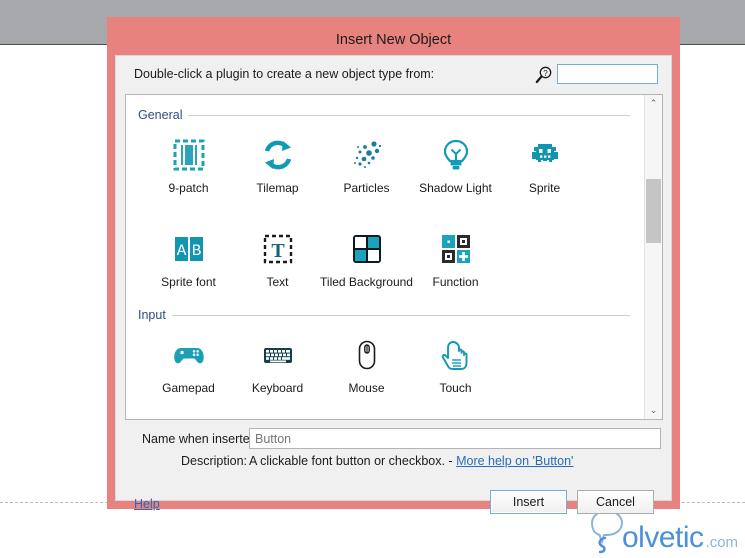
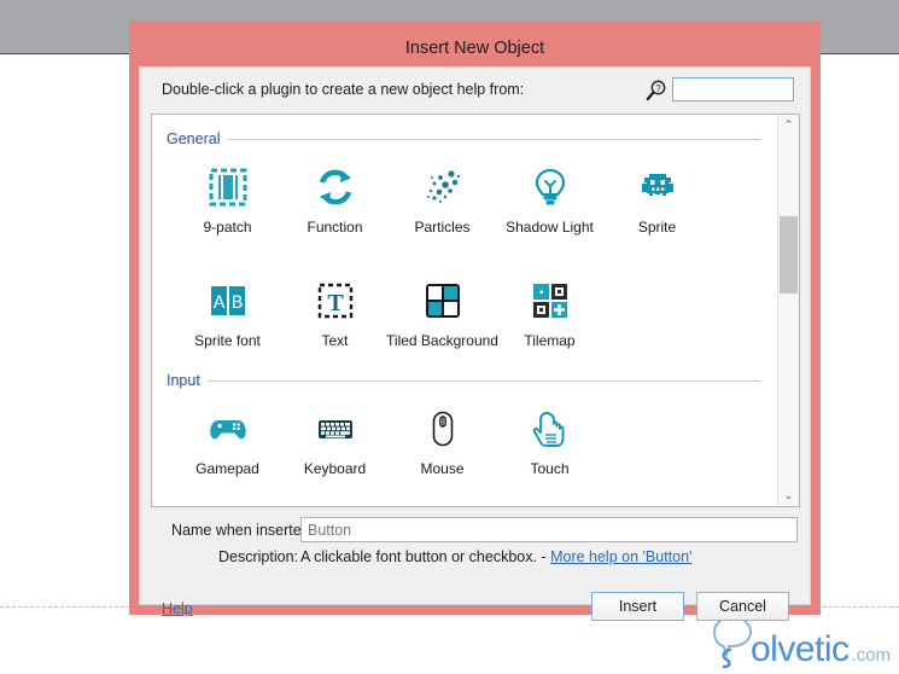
  olvetic
  .com
  Insert New Object
- Double-click a plugin to create a new object type from:
+ Double-click a plugin to create a new object help from:
  ?
  General
  9-patch
- Tilemap
+ Function
  Particles
  Shadow Light
  Sprite
  A
  B
  Sprite font
  T
  Text
  Tiled Background
- Function
+ Tilemap
  Input
  Gamepad
  Keyboard
  Mouse
  Touch
  ⌃
  ⌄
  Name when inserte
  Button
  Description:
  A clickable font button or checkbox. - More help on 'Button'
  Help
  Insert
  Cancel
